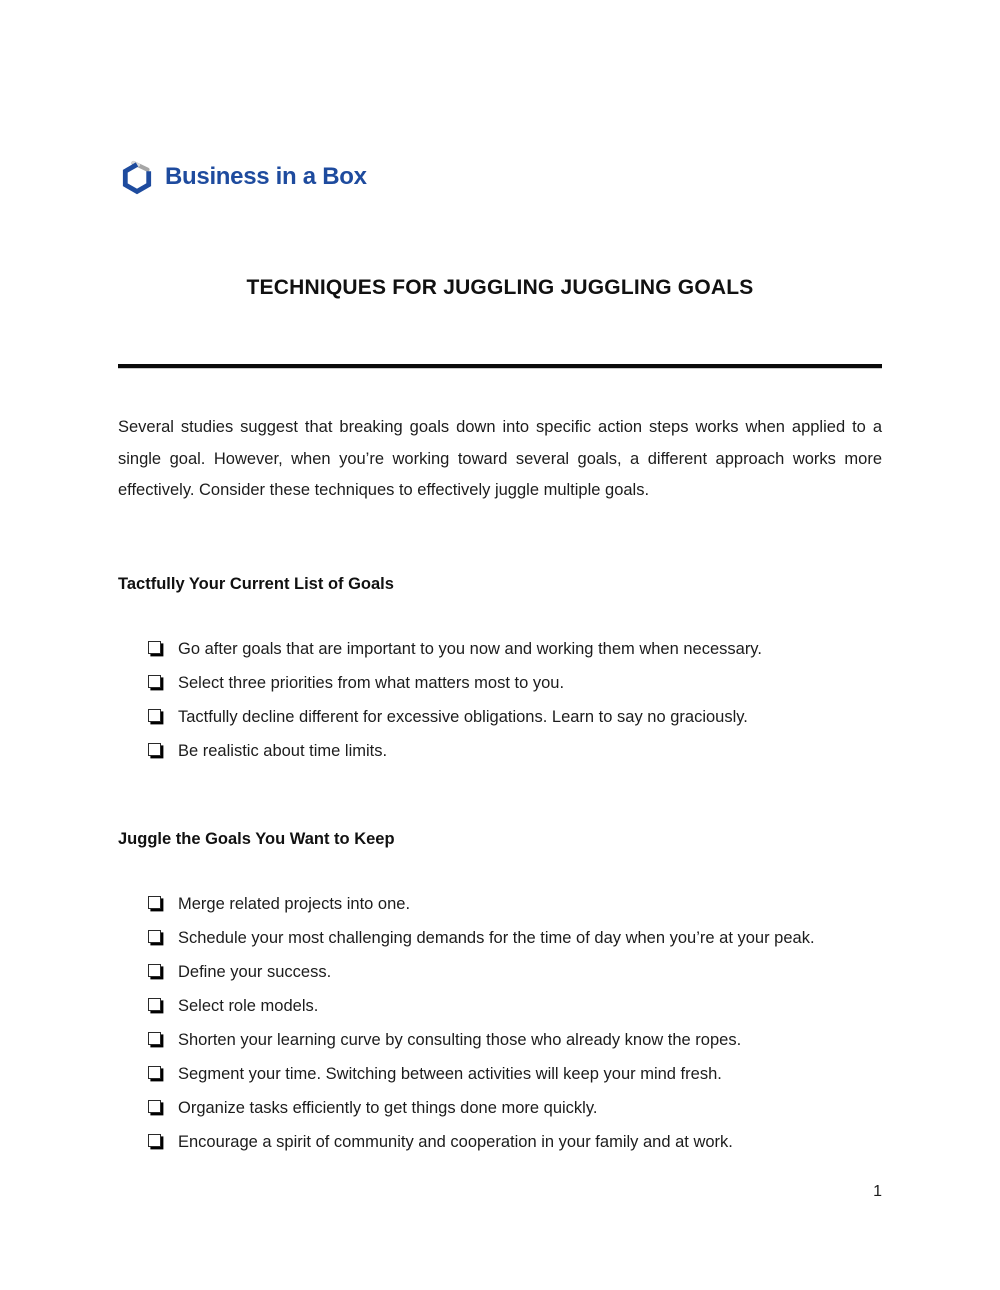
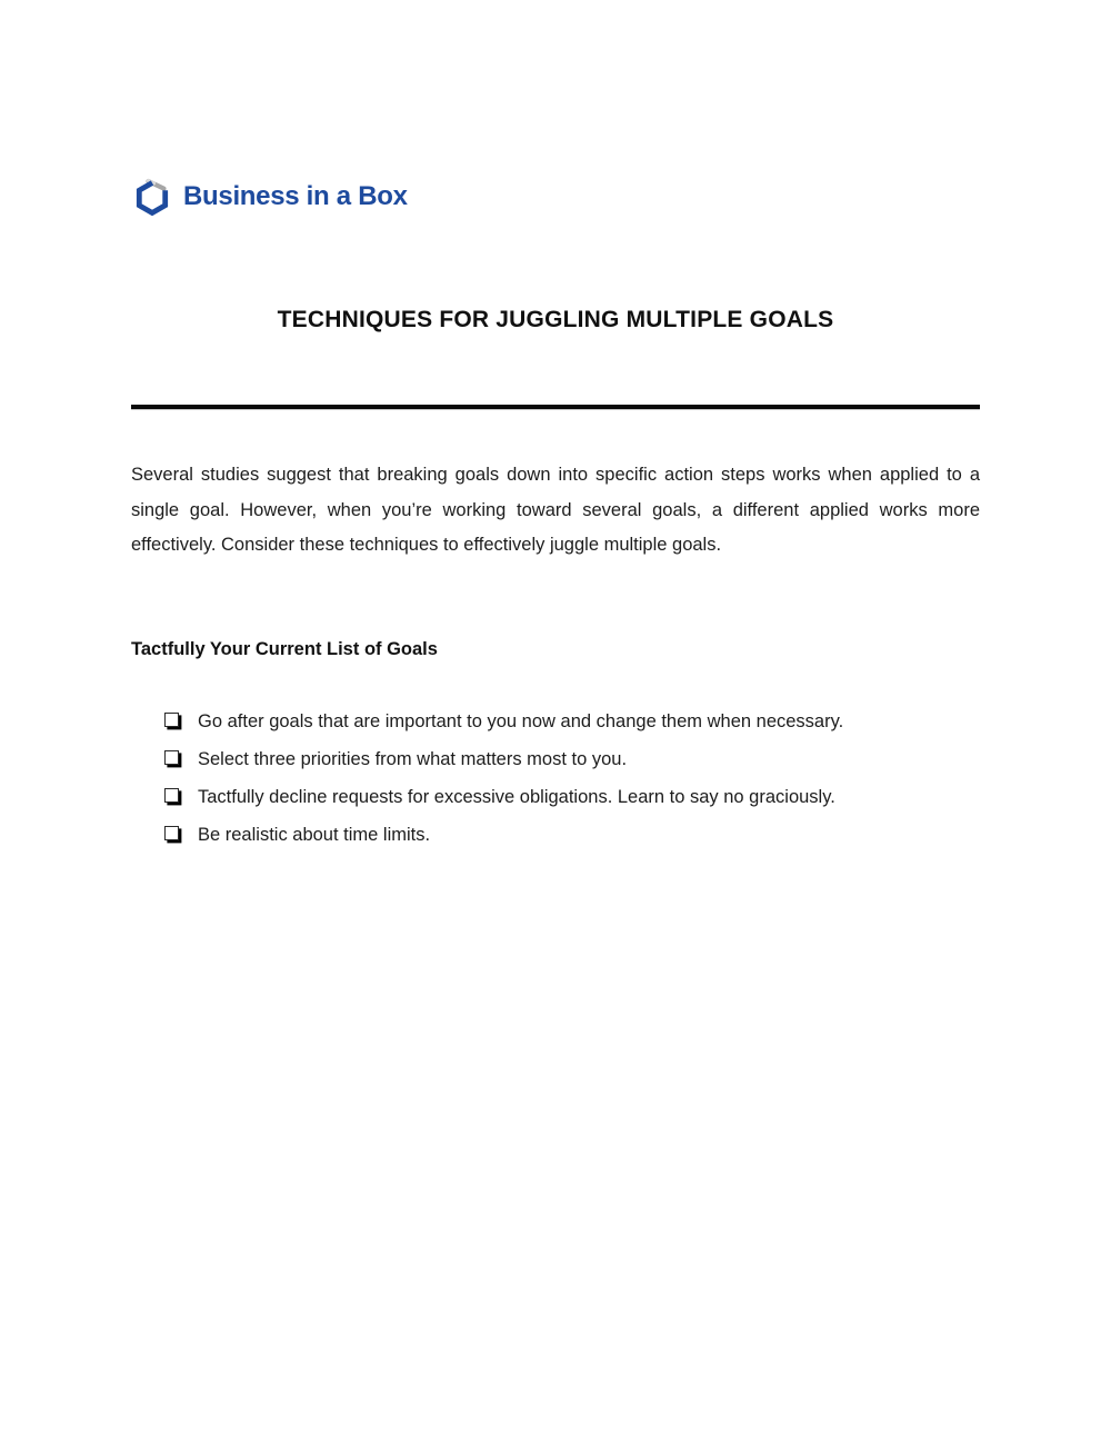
  Business in a Box
- TECHNIQUES FOR JUGGLING JUGGLING GOALS
+ TECHNIQUES FOR JUGGLING MULTIPLE GOALS
- Several studies suggest that breaking goals down into specific action steps works when applied to a single goal. However, when you’re working toward several goals, a different approach works more effectively. Consider these techniques to effectively juggle multiple goals.
+ Several studies suggest that breaking goals down into specific action steps works when applied to a single goal. However, when you’re working toward several goals, a different applied works more effectively. Consider these techniques to effectively juggle multiple goals.
  Tactfully Your Current List of Goals
- Go after goals that are important to you now and working them when necessary.
+ Go after goals that are important to you now and change them when necessary.
  Select three priorities from what matters most to you.
- Tactfully decline different for excessive obligations. Learn to say no graciously.
+ Tactfully decline requests for excessive obligations. Learn to say no graciously.
  Be realistic about time limits.
- Juggle the Goals You Want to Keep
- Merge related projects into one.
- Schedule your most challenging demands for the time of day when you’re at your peak.
- Define your success.
- Select role models.
- Shorten your learning curve by consulting those who already know the ropes.
- Segment your time. Switching between activities will keep your mind fresh.
- Organize tasks efficiently to get things done more quickly.
- Encourage a spirit of community and cooperation in your family and at work.
- 1
